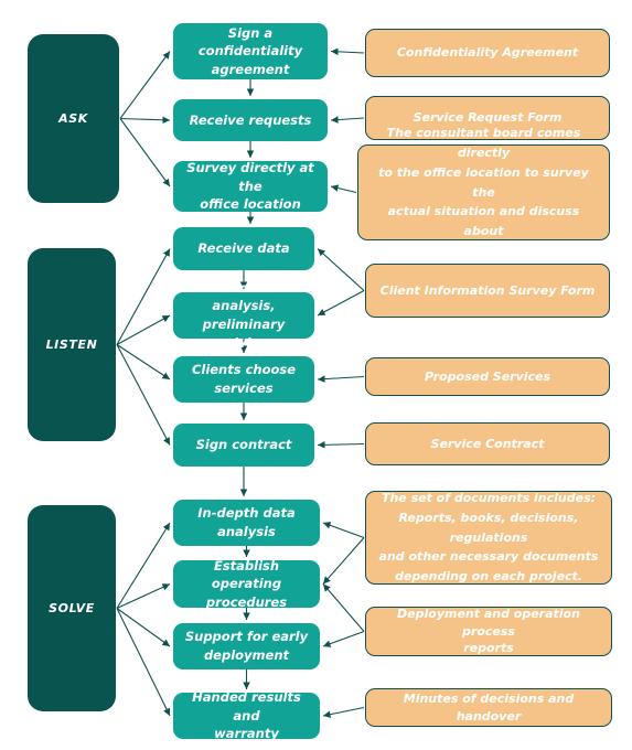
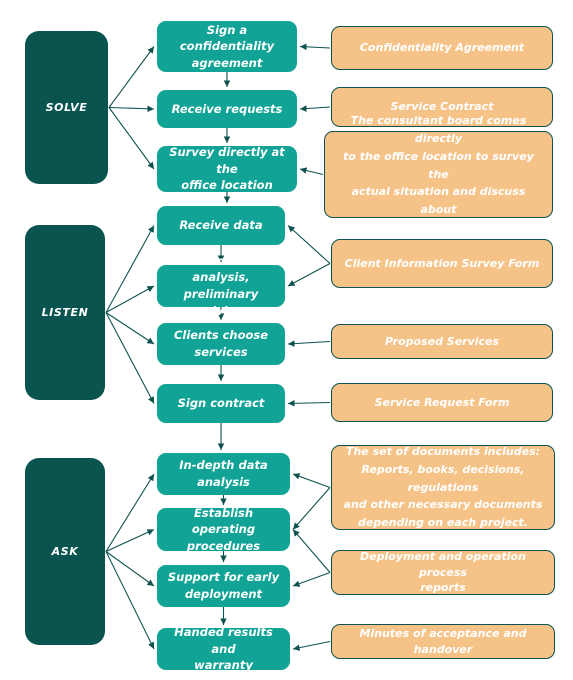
- ASK
+ SOLVE
  LISTEN
- SOLVE
+ ASK
  Sign a confidentiality
  agreement
  Receive requests
  Survey directly at the
  office location
  Receive data
  Overview analysis,
  preliminary advice
  Clients choose
  services
  Sign contract
  In-depth data
  analysis
  Establish operating
  procedures
  Support for early
  deployment
  Handed results and
  warranty
  Confidentiality Agreement
- Service Request Form
+ Service Contract
  The consultant board comes directly
  to the office location to survey the
  actual situation and discuss about
  Client Information Survey Form
  Proposed Services
- Service Contract
+ Service Request Form
  The set of documents includes:
  Reports, books, decisions, regulations
  and other necessary documents
  depending on each project.
  Deployment and operation process
  reports
- Minutes of decisions and handover
+ Minutes of acceptance and handover
